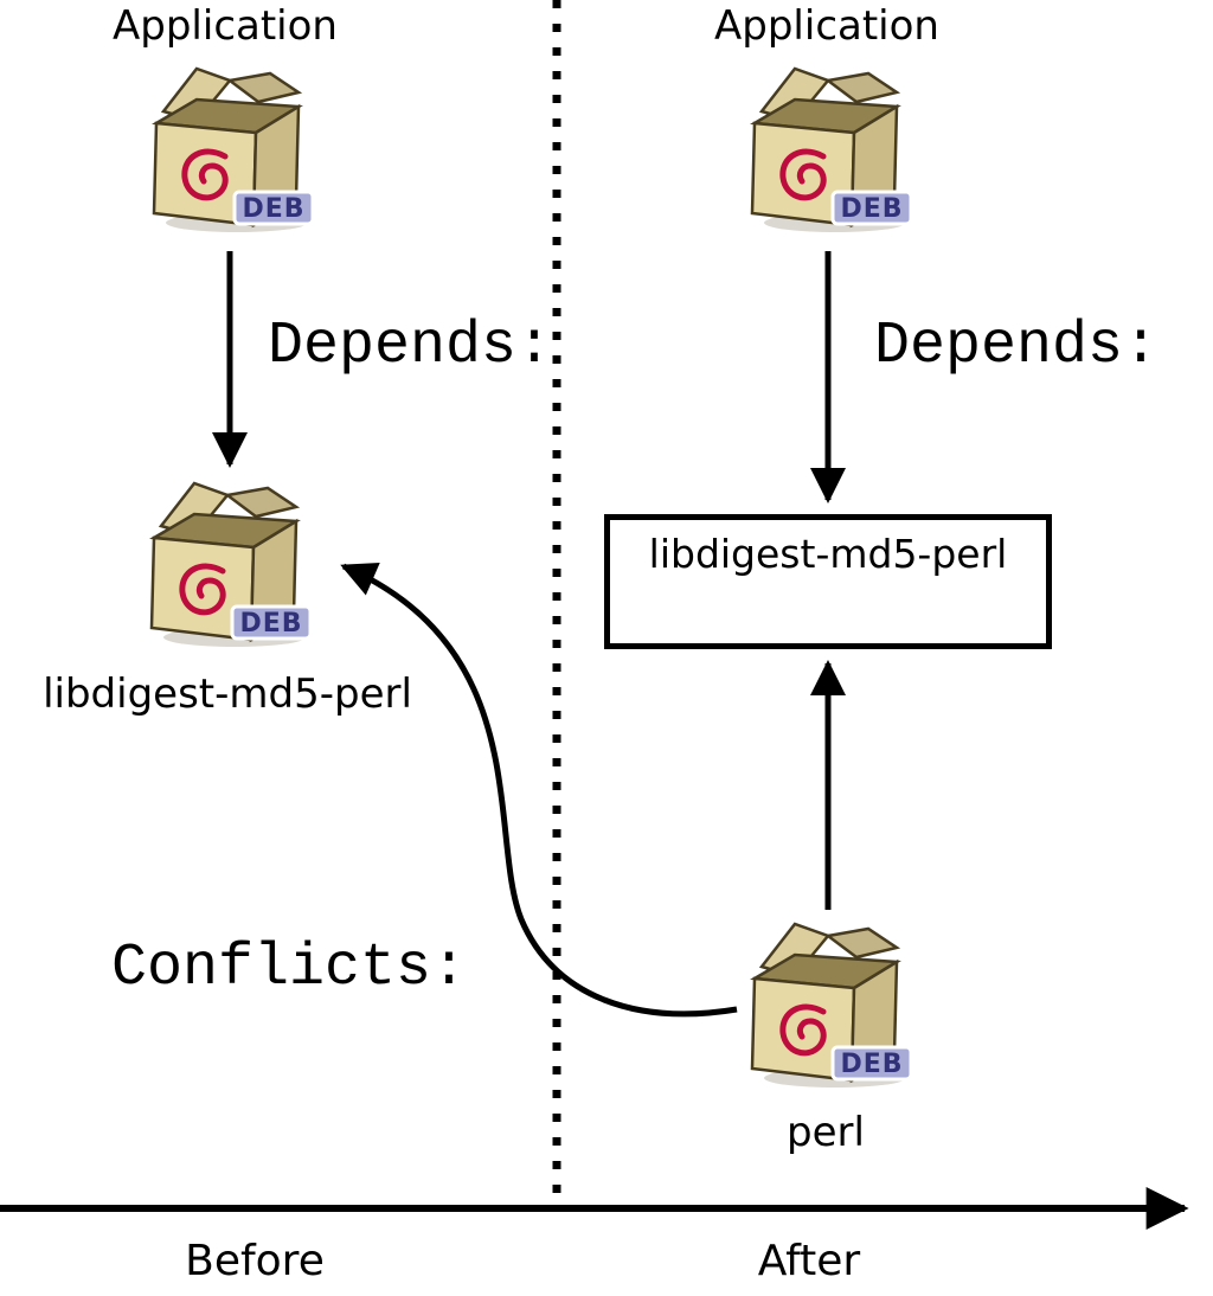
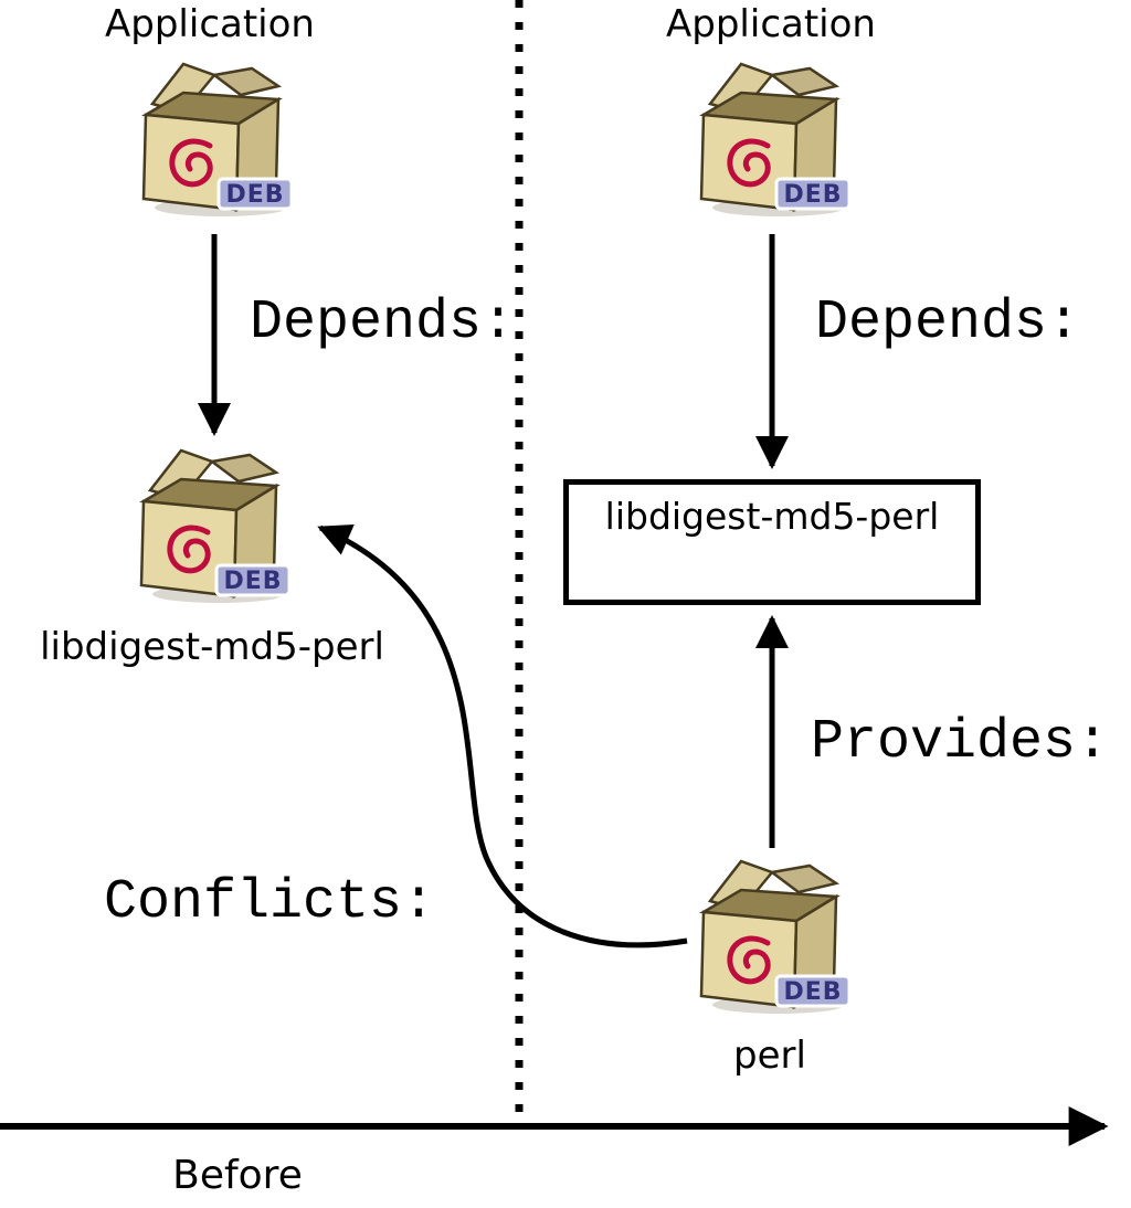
  Application
  Application
  Depends:
  Depends:
  libdigest-md5-perl
  Conflicts:
  libdigest-md5-perl
+ Provides:
  perl
  Before
- After
